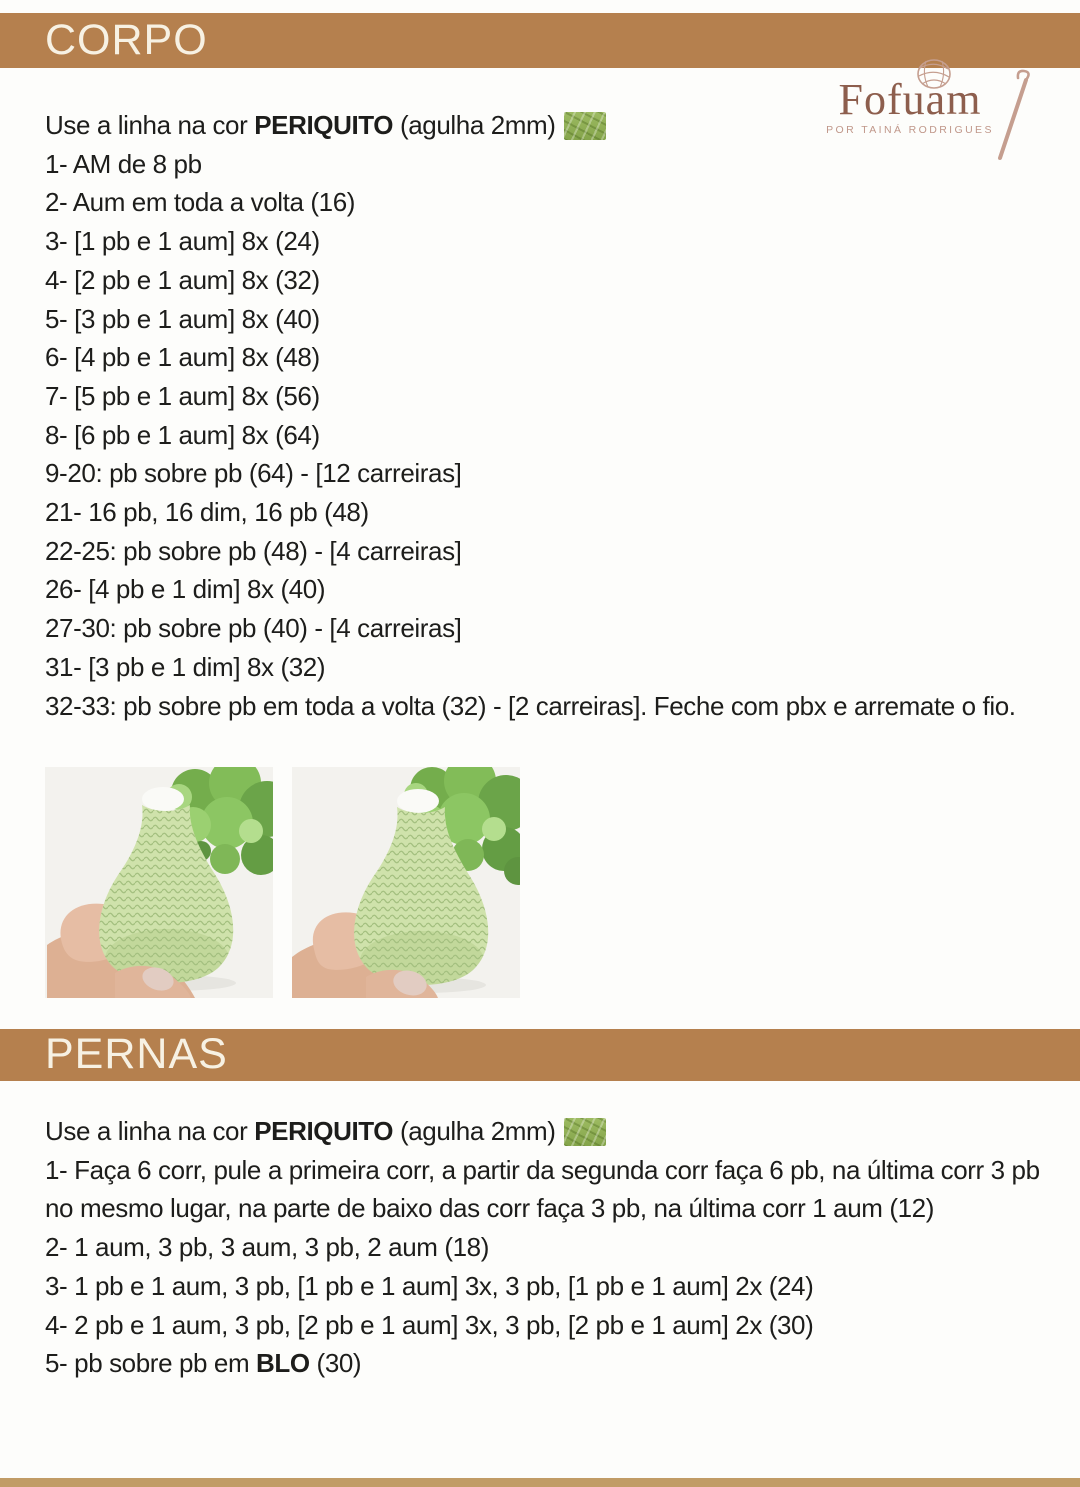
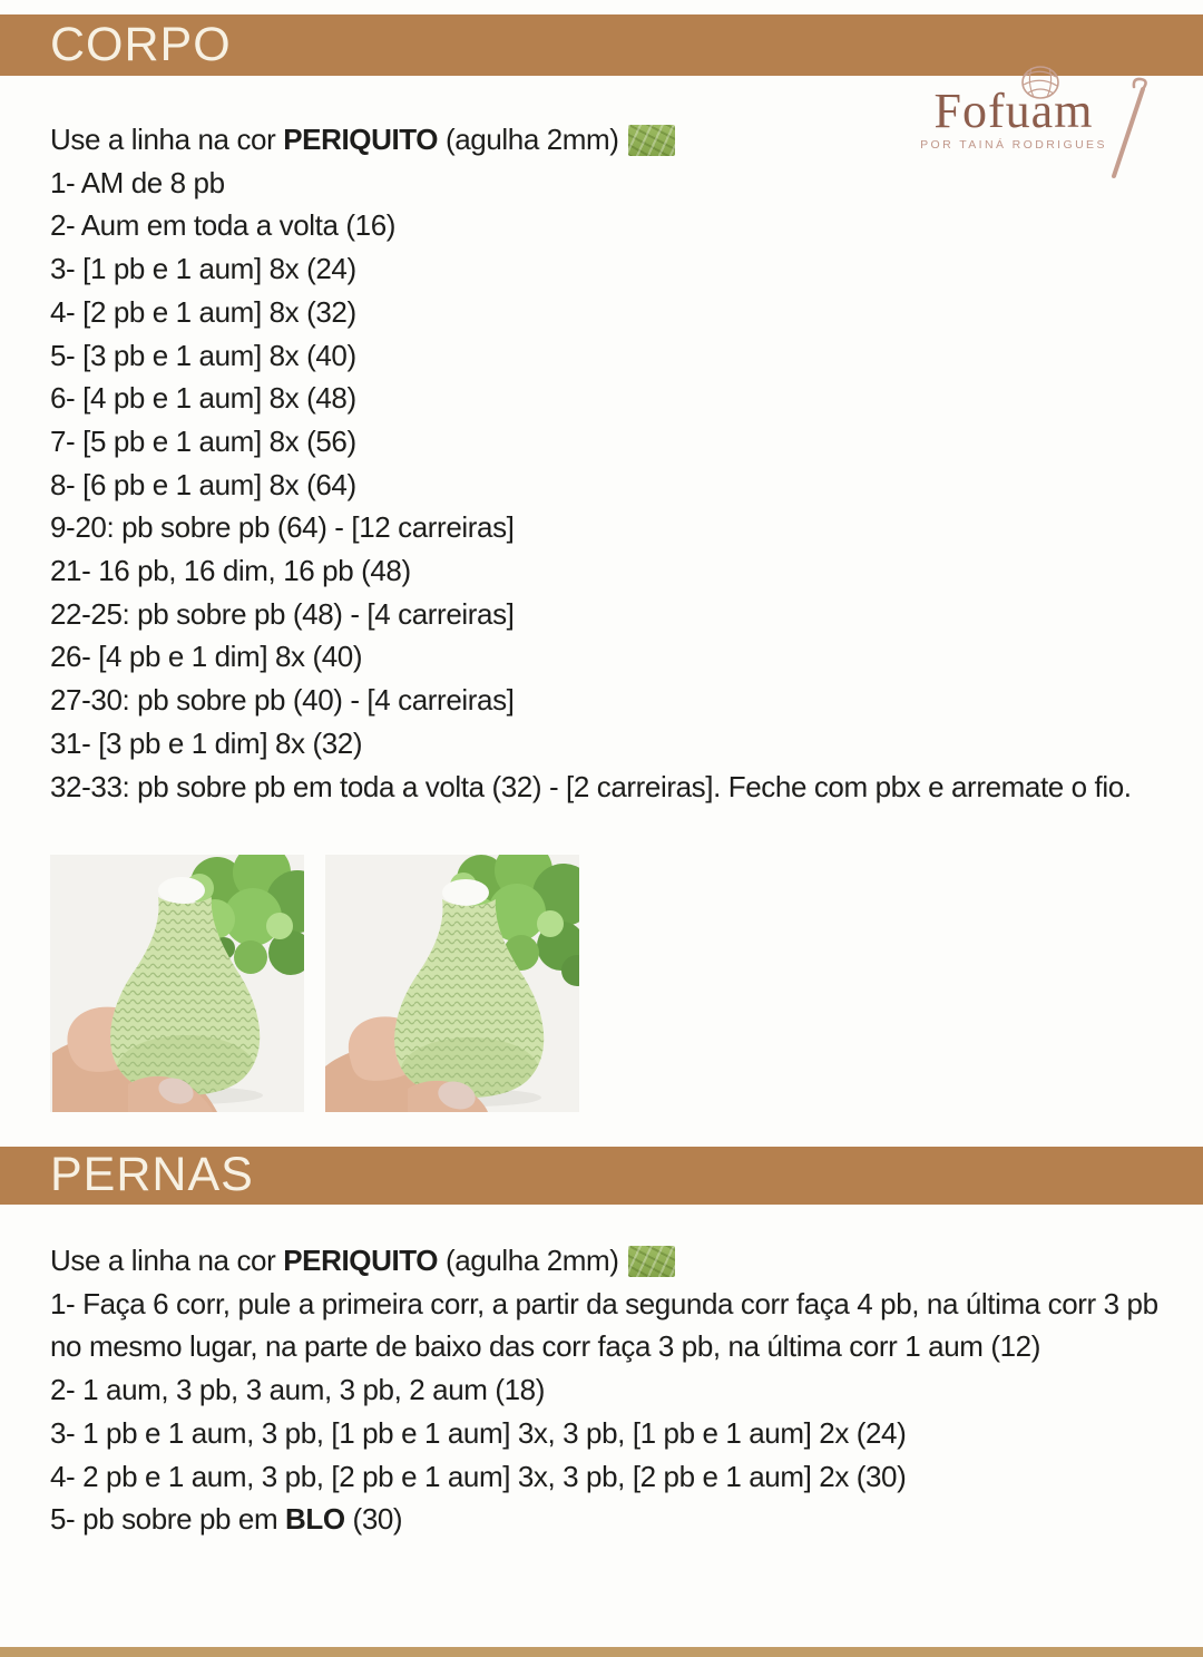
  CORPO
  Fofuam
  POR TAINÁ RODRIGUES
  Use a linha na cor PERIQUITO (agulha 2mm)
  1- AM de 8 pb
  2- Aum em toda a volta (16)
  3- [1 pb e 1 aum] 8x (24)
  4- [2 pb e 1 aum] 8x (32)
  5- [3 pb e 1 aum] 8x (40)
  6- [4 pb e 1 aum] 8x (48)
  7- [5 pb e 1 aum] 8x (56)
  8- [6 pb e 1 aum] 8x (64)
  9-20: pb sobre pb (64) - [12 carreiras]
  21- 16 pb, 16 dim, 16 pb (48)
  22-25: pb sobre pb (48) - [4 carreiras]
  26- [4 pb e 1 dim] 8x (40)
  27-30: pb sobre pb (40) - [4 carreiras]
  31- [3 pb e 1 dim] 8x (32)
  32-33: pb sobre pb em toda a volta (32) - [2 carreiras]. Feche com pbx e arremate o fio.
  PERNAS
  Use a linha na cor PERIQUITO (agulha 2mm)
- 1- Faça 6 corr, pule a primeira corr, a partir da segunda corr faça 6 pb, na última corr 3 pb no mesmo lugar, na parte de baixo das corr faça 3 pb, na última corr 1 aum (12)
+ 1- Faça 6 corr, pule a primeira corr, a partir da segunda corr faça 4 pb, na última corr 3 pb no mesmo lugar, na parte de baixo das corr faça 3 pb, na última corr 1 aum (12)
  2- 1 aum, 3 pb, 3 aum, 3 pb, 2 aum (18)
  3- 1 pb e 1 aum, 3 pb, [1 pb e 1 aum] 3x, 3 pb, [1 pb e 1 aum] 2x (24)
  4- 2 pb e 1 aum, 3 pb, [2 pb e 1 aum] 3x, 3 pb, [2 pb e 1 aum] 2x (30)
  5- pb sobre pb em BLO (30)
